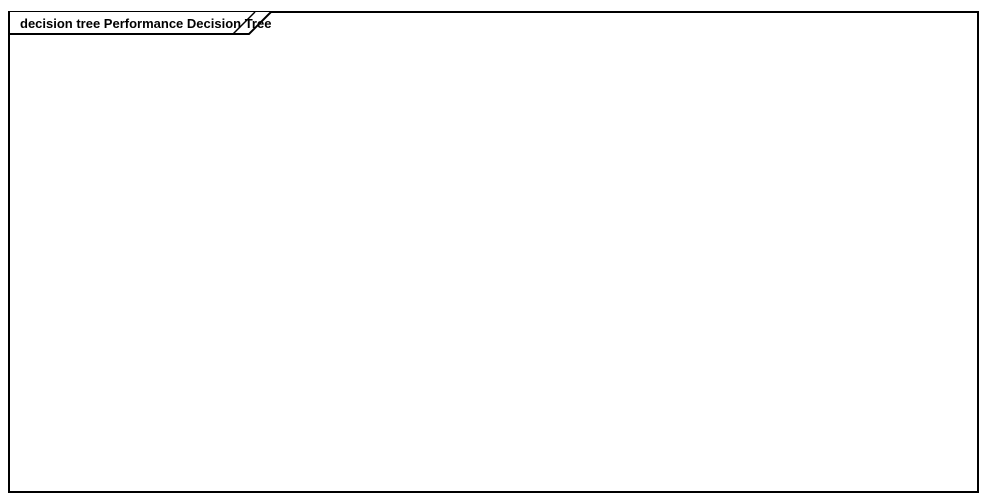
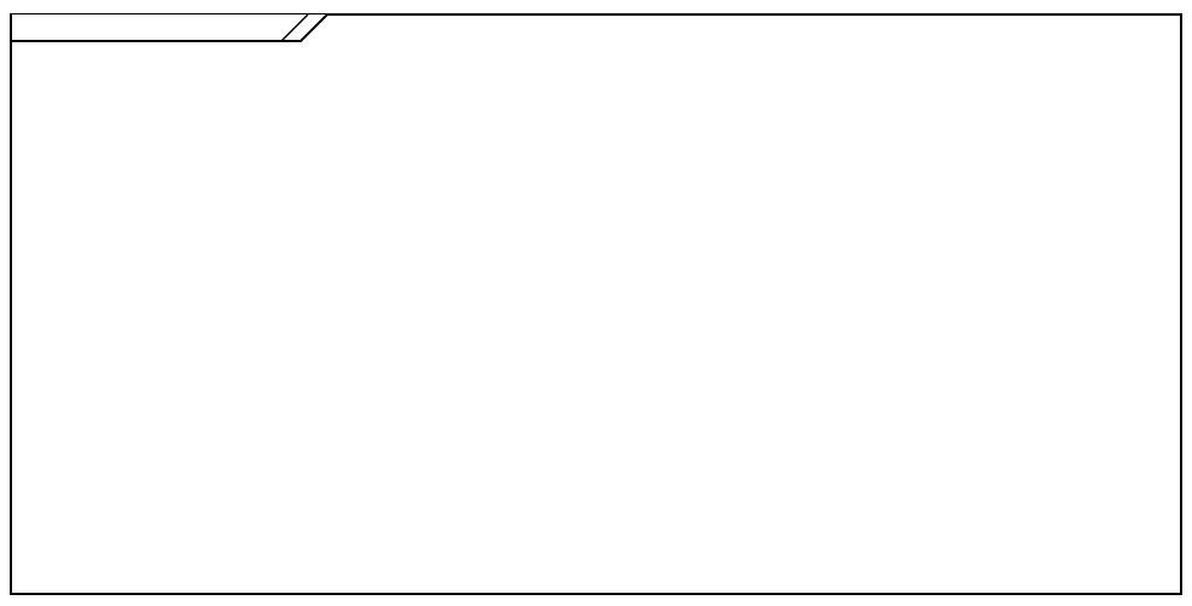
- decision tree Performance Decision Tree
